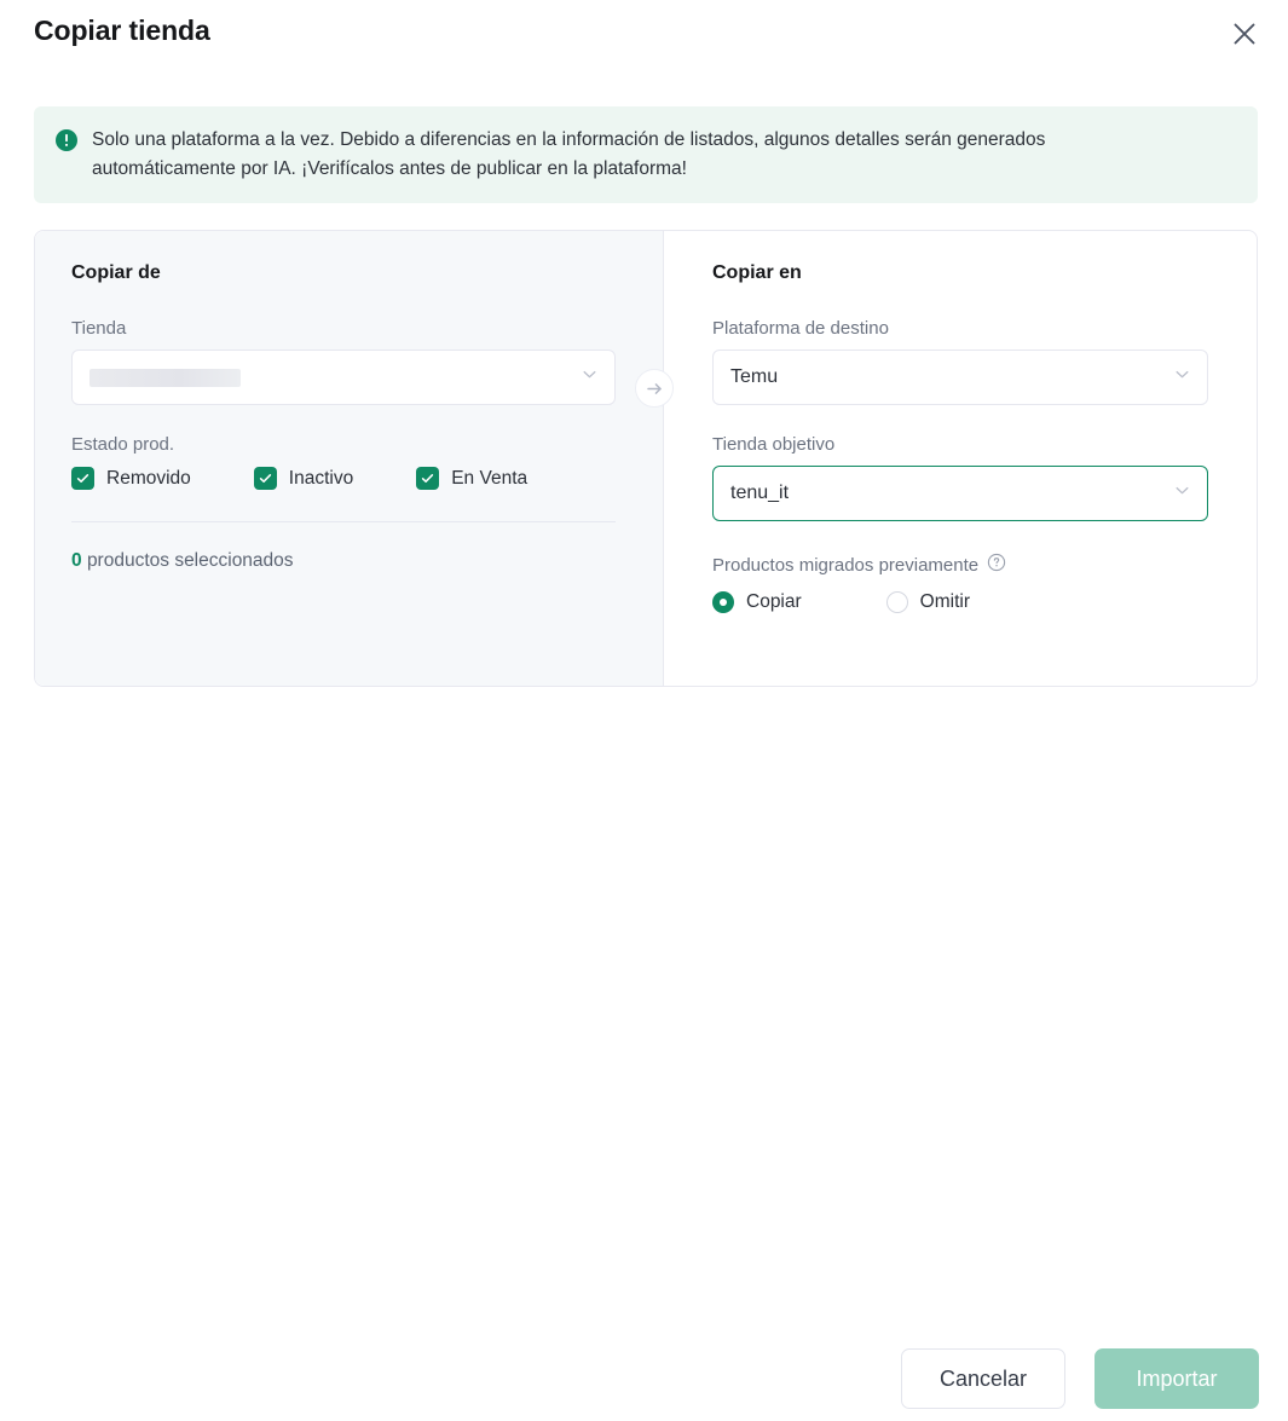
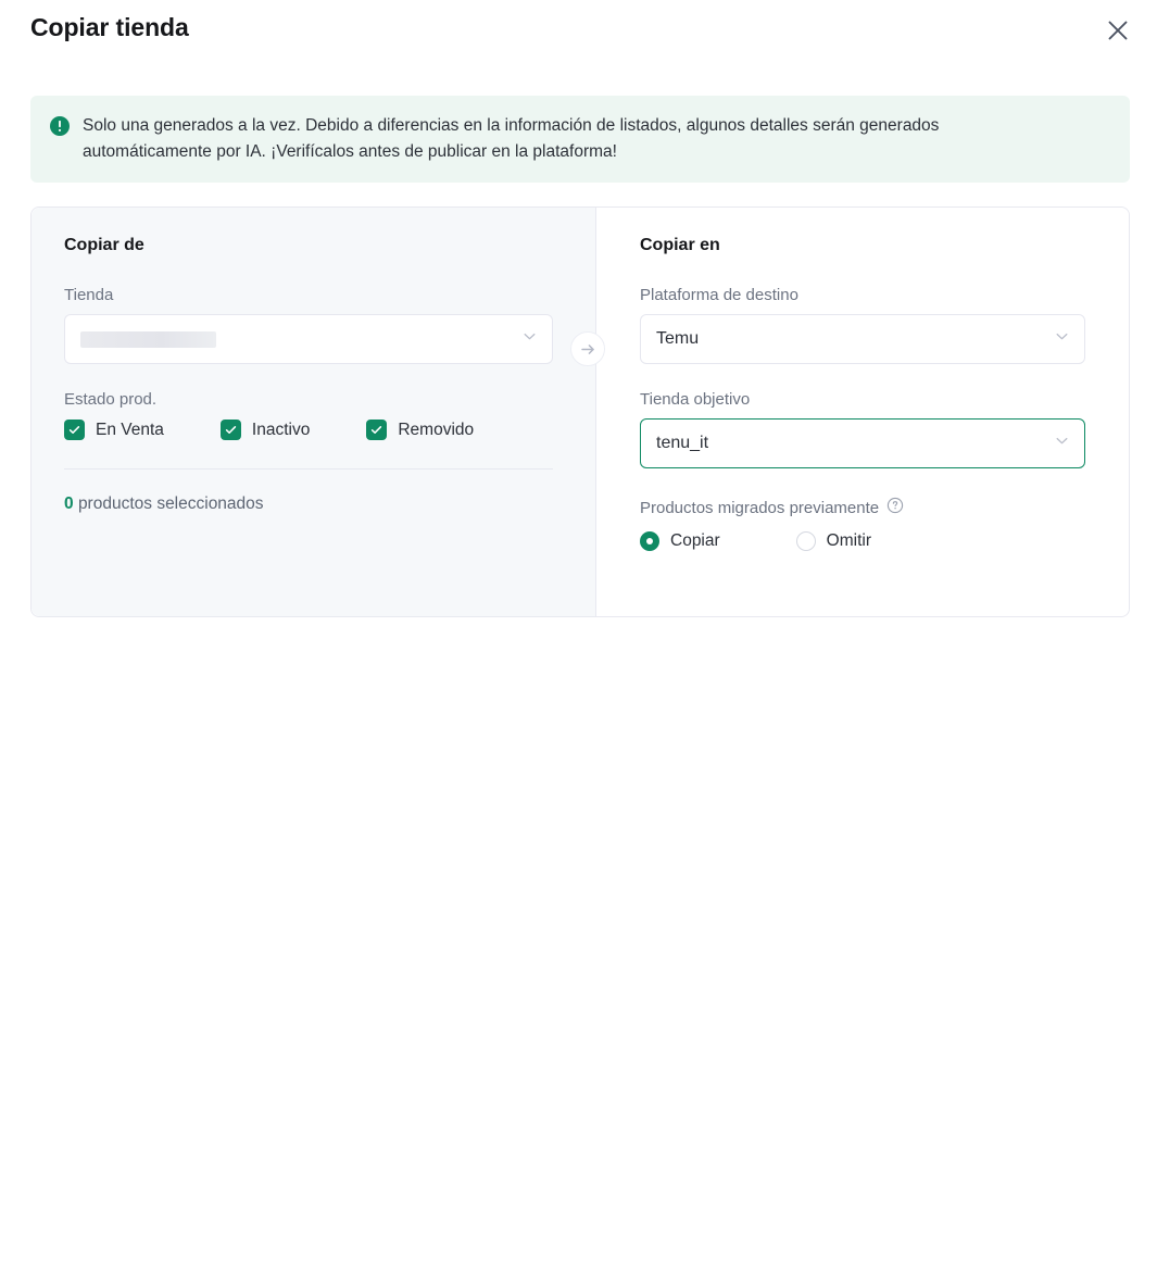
  Copiar tienda
- Solo una plataforma a la vez. Debido a diferencias en la información de listados, algunos detalles serán generados automáticamente por IA. ¡Verifícalos antes de publicar en la plataforma!
+ Solo una generados a la vez. Debido a diferencias en la información de listados, algunos detalles serán generados automáticamente por IA. ¡Verifícalos antes de publicar en la plataforma!
  Copiar de
  Tienda
  Estado prod.
- Removido
+ En Venta
  Inactivo
- En Venta
+ Removido
  0 productos seleccionados
  Copiar en
  Plataforma de destino
  Temu
  Tienda objetivo
  tenu_it
  Productos migrados previamente
  Copiar
  Omitir
- Cancelar
- Importar
